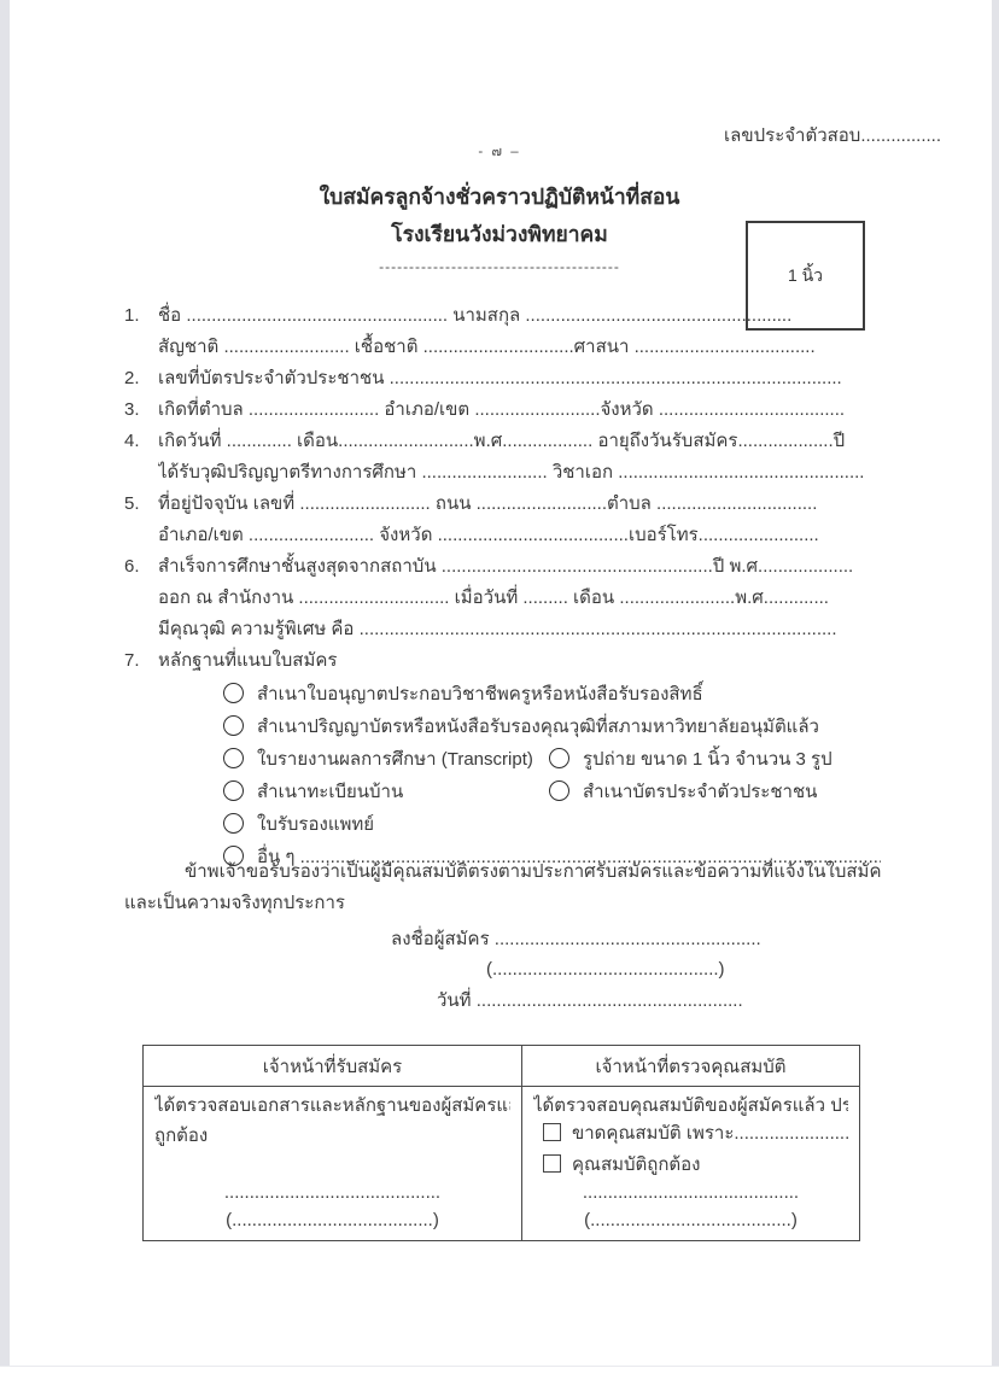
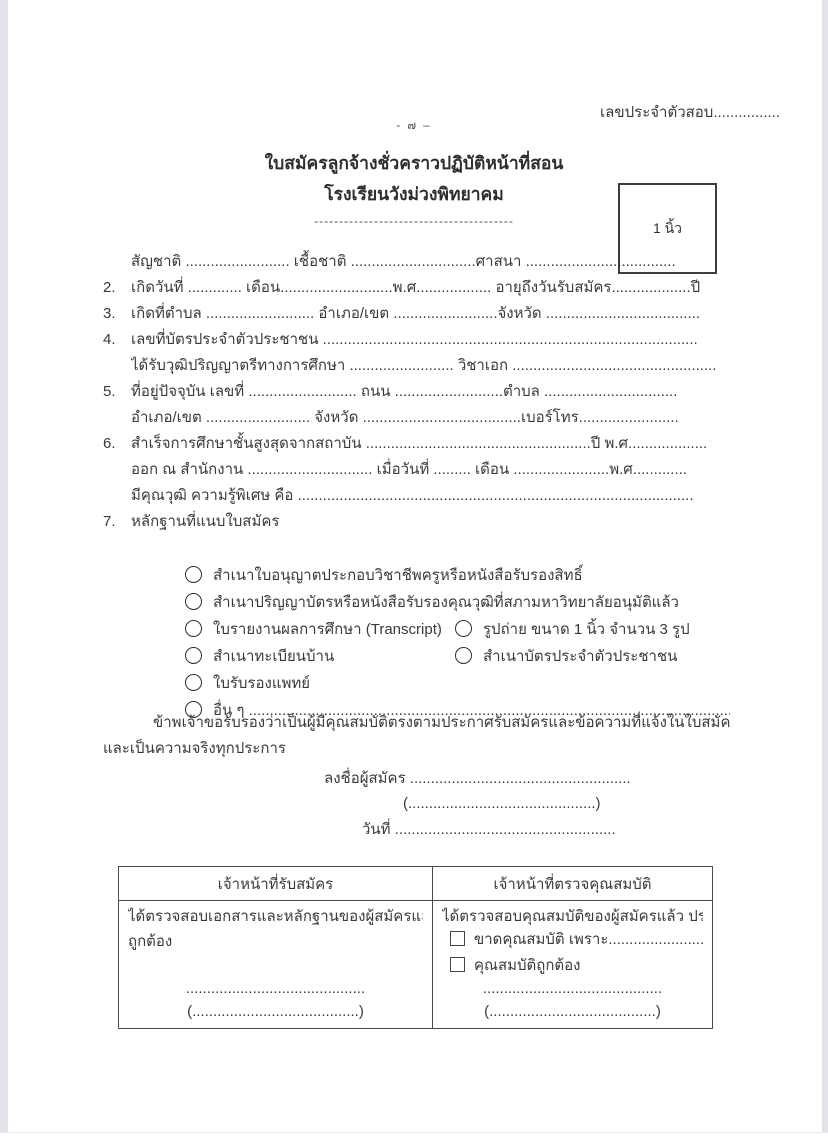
  เลขประจำตัวสอบ................
  - ๗ –
  ใบสมัครลูกจ้างชั่วคราวปฏิบัติหน้าที่สอน
  โรงเรียนวังม่วงพิทยาคม
  ----------------------------------------
  1 นิ้ว
- 1.
- ชื่อ .................................................... นามสกุล .....................................................
  สัญชาติ ......................... เชื้อชาติ ..............................ศาสนา ....................................
  2.
- เลขที่บัตรประจำตัวประชาชน ..........................................................................................
+ เกิดวันที่ ............. เดือน...........................พ.ศ.................. อายุถึงวันรับสมัคร...................ปี
  3.
  เกิดที่ตำบล .......................... อำเภอ/เขต .........................จังหวัด .....................................
  4.
- เกิดวันที่ ............. เดือน...........................พ.ศ.................. อายุถึงวันรับสมัคร...................ปี
+ เลขที่บัตรประจำตัวประชาชน ..........................................................................................
  ได้รับวุฒิปริญญาตรีทางการศึกษา ......................... วิชาเอก .................................................
  5.
  ที่อยู่ปัจจุบัน เลขที่ .......................... ถนน ..........................ตำบล ................................
  อำเภอ/เขต ......................... จังหวัด ......................................เบอร์โทร........................
  6.
  สำเร็จการศึกษาชั้นสูงสุดจากสถาบัน ......................................................ปี พ.ศ...................
  ออก ณ สำนักงาน .............................. เมื่อวันที่ ......... เดือน .......................พ.ศ.............
  มีคุณวุฒิ ความรู้พิเศษ คือ ...............................................................................................
  7.
  หลักฐานที่แนบใบสมัคร
  สำเนาใบอนุญาตประกอบวิชาชีพครูหรือหนังสือรับรองสิทธิ์
  สำเนาปริญญาบัตรหรือหนังสือรับรองคุณวุฒิที่สภามหาวิทยาลัยอนุมัติแล้ว
  ใบรายงานผลการศึกษา (Transcript)
  รูปถ่าย ขนาด 1 นิ้ว จำนวน 3 รูป
  สำเนาทะเบียนบ้าน
  สำเนาบัตรประจำตัวประชาชน
  ใบรับรองแพทย์
  อื่น ๆ ...................................................................................................................
  ข้าพเจ้าขอรับรองว่าเป็นผู้มีคุณสมบัติตรงตามประกาศรับสมัครและข้อความที่แจ้งในใบสมัค
  และเป็นความจริงทุกประการ
  ลงชื่อผู้สมัคร .....................................................
  (.............................................)
  วันที่ .....................................................
  เจ้าหน้าที่รับสมัคร	เจ้าหน้าที่ตรวจคุณสมบัติ
  ได้ตรวจสอบเอกสารและหลักฐานของผู้สมัครแ ถูกต้อง ........................................... (........................................)	ได้ตรวจสอบคุณสมบัติของผู้สมัครแล้ว ปร ขาดคุณสมบัติ เพราะ....................... คุณสมบัติถูกต้อง ........................................... (........................................)
